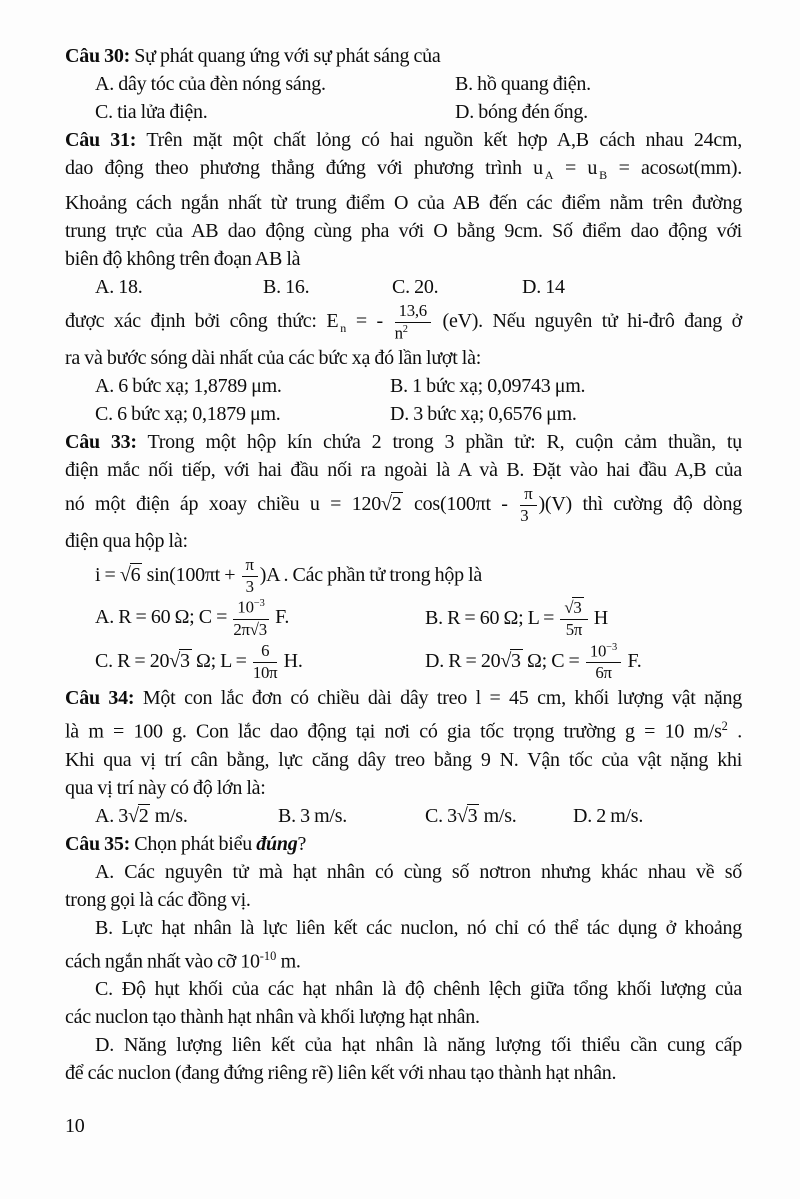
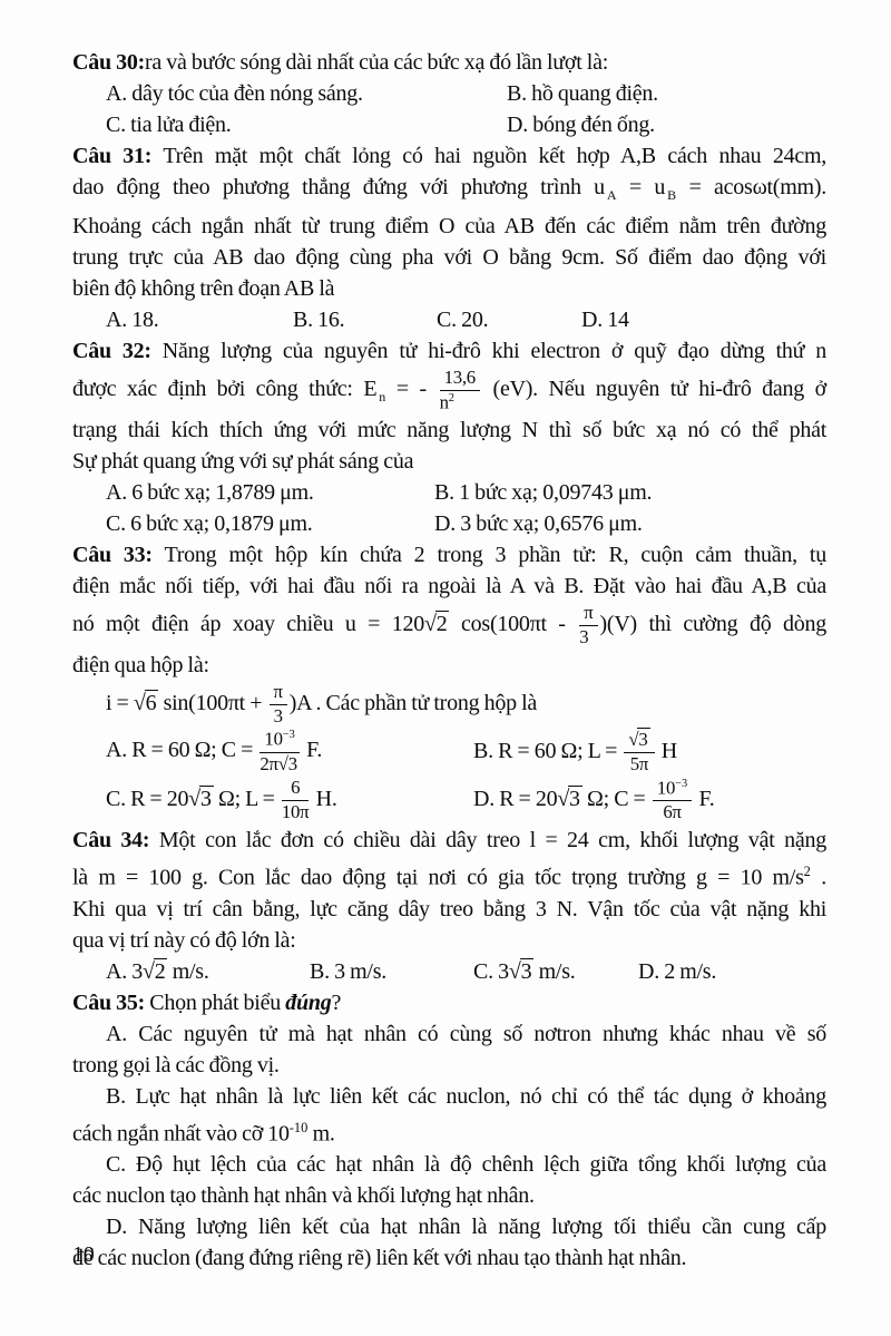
- Câu 30: Sự phát quang ứng với sự phát sáng của
+ Câu 30:ra và bước sóng dài nhất của các bức xạ đó lần lượt là:
  A. dây tóc của đèn nóng sáng.
  B. hồ quang điện.
  C. tia lửa điện.
  D. bóng đén ống.
  Câu 31: Trên mặt một chất lỏng có hai nguồn kết hợp A,B cách nhau 24cm,
  dao động theo phương thẳng đứng với phương trình u A = u B = acosωt(mm).
  Khoảng cách ngắn nhất từ trung điểm O của AB đến các điểm nằm trên đường
  trung trực của AB dao động cùng pha với O bằng 9cm. Số điểm dao động với
  biên độ không trên đoạn AB là
  A. 18.
  B. 16.
  C. 20.
  D. 14
+ Câu 32: Năng lượng của nguyên tử hi-đrô khi electron ở quỹ đạo dừng thứ n
  được xác định bởi công thức: E n = -
  13,6
  n2
  (eV). Nếu nguyên tử hi-đrô đang ở
+ trạng thái kích thích ứng với mức năng lượng N thì số bức xạ nó có thể phát
- ra và bước sóng dài nhất của các bức xạ đó lần lượt là:
+ Sự phát quang ứng với sự phát sáng của
  A. 6 bức xạ; 1,8789 μm.
  B. 1 bức xạ; 0,09743 μm.
  C. 6 bức xạ; 0,1879 μm.
  D. 3 bức xạ; 0,6576 μm.
  Câu 33: Trong một hộp kín chứa 2 trong 3 phần tử: R, cuộn cảm thuần, tụ
  điện mắc nối tiếp, với hai đầu nối ra ngoài là A và B. Đặt vào hai đầu A,B của
  nó một điện áp xoay chiều u = 120√2 cos(100πt -
  π
  3
  )(V) thì cường độ dòng
  điện qua hộp là:
  i = √6 sin(100πt +
  π
  3
  )A . Các phần tử trong hộp là
  A. R = 60 Ω; C =
  10−3
  2π√3
  F.
  B. R = 60 Ω; L =
  √3
  5π
  H
  C. R = 20√3 Ω; L =
  6
  10π
  H.
  D. R = 20√3 Ω; C =
  10−3
  6π
  F.
- Câu 34: Một con lắc đơn có chiều dài dây treo l = 45 cm, khối lượng vật nặng
+ Câu 34: Một con lắc đơn có chiều dài dây treo l = 24 cm, khối lượng vật nặng
  là m = 100 g. Con lắc dao động tại nơi có gia tốc trọng trường g = 10 m/s2 .
- Khi qua vị trí cân bằng, lực căng dây treo bằng 9 N. Vận tốc của vật nặng khi
+ Khi qua vị trí cân bằng, lực căng dây treo bằng 3 N. Vận tốc của vật nặng khi
  qua vị trí này có độ lớn là:
  A. 3√2 m/s.
  B. 3 m/s.
  C. 3√3 m/s.
  D. 2 m/s.
  Câu 35: Chọn phát biểu đúng?
  A. Các nguyên tử mà hạt nhân có cùng số nơtron nhưng khác nhau về số
  trong gọi là các đồng vị.
  B. Lực hạt nhân là lực liên kết các nuclon, nó chỉ có thể tác dụng ở khoảng
  cách ngắn nhất vào cỡ 10-10 m.
- C. Độ hụt khối của các hạt nhân là độ chênh lệch giữa tổng khối lượng của
+ C. Độ hụt lệch của các hạt nhân là độ chênh lệch giữa tổng khối lượng của
  các nuclon tạo thành hạt nhân và khối lượng hạt nhân.
  D. Năng lượng liên kết của hạt nhân là năng lượng tối thiểu cần cung cấp
  để các nuclon (đang đứng riêng rẽ) liên kết với nhau tạo thành hạt nhân.
  10
